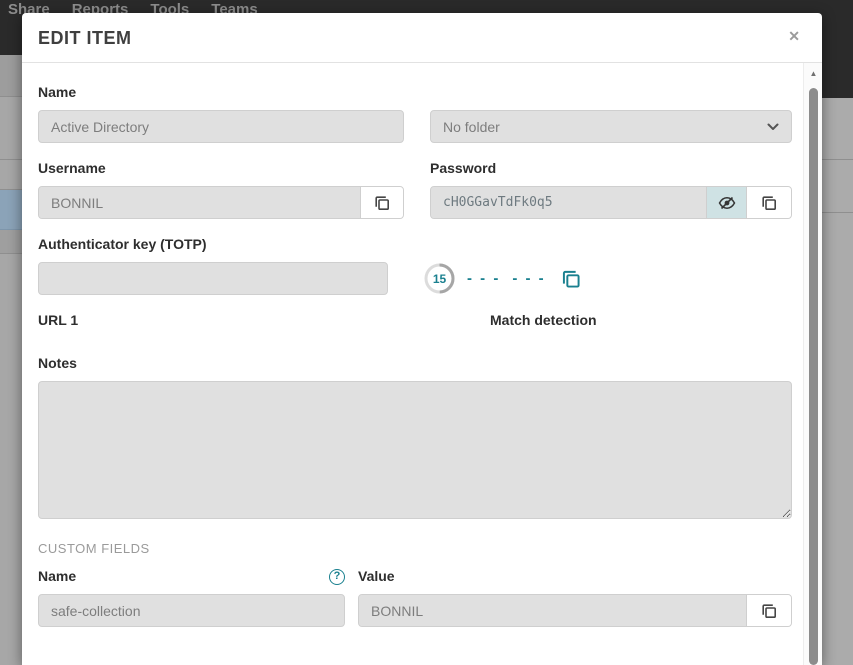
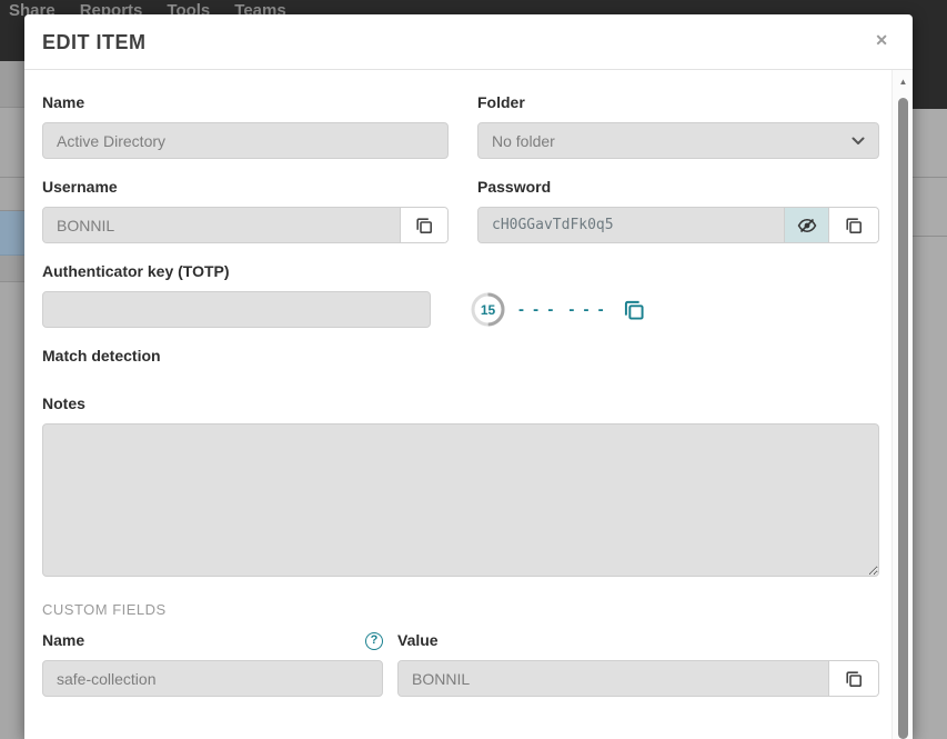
  Share
  Reports
  Tools
  Teams
  EDIT ITEM
  ✕
  Name
+ Folder
  Active Directory
  No folder
  Username
  Password
  BONNIL
  cH0GGavTdFk0q5
  Authenticator key (TOTP)
  15
  - - -
  - - -
- URL 1
  Match detection
  Notes
  CUSTOM FIELDS
  Name
  ?
  Value
  safe-collection
  BONNIL
  ▲
